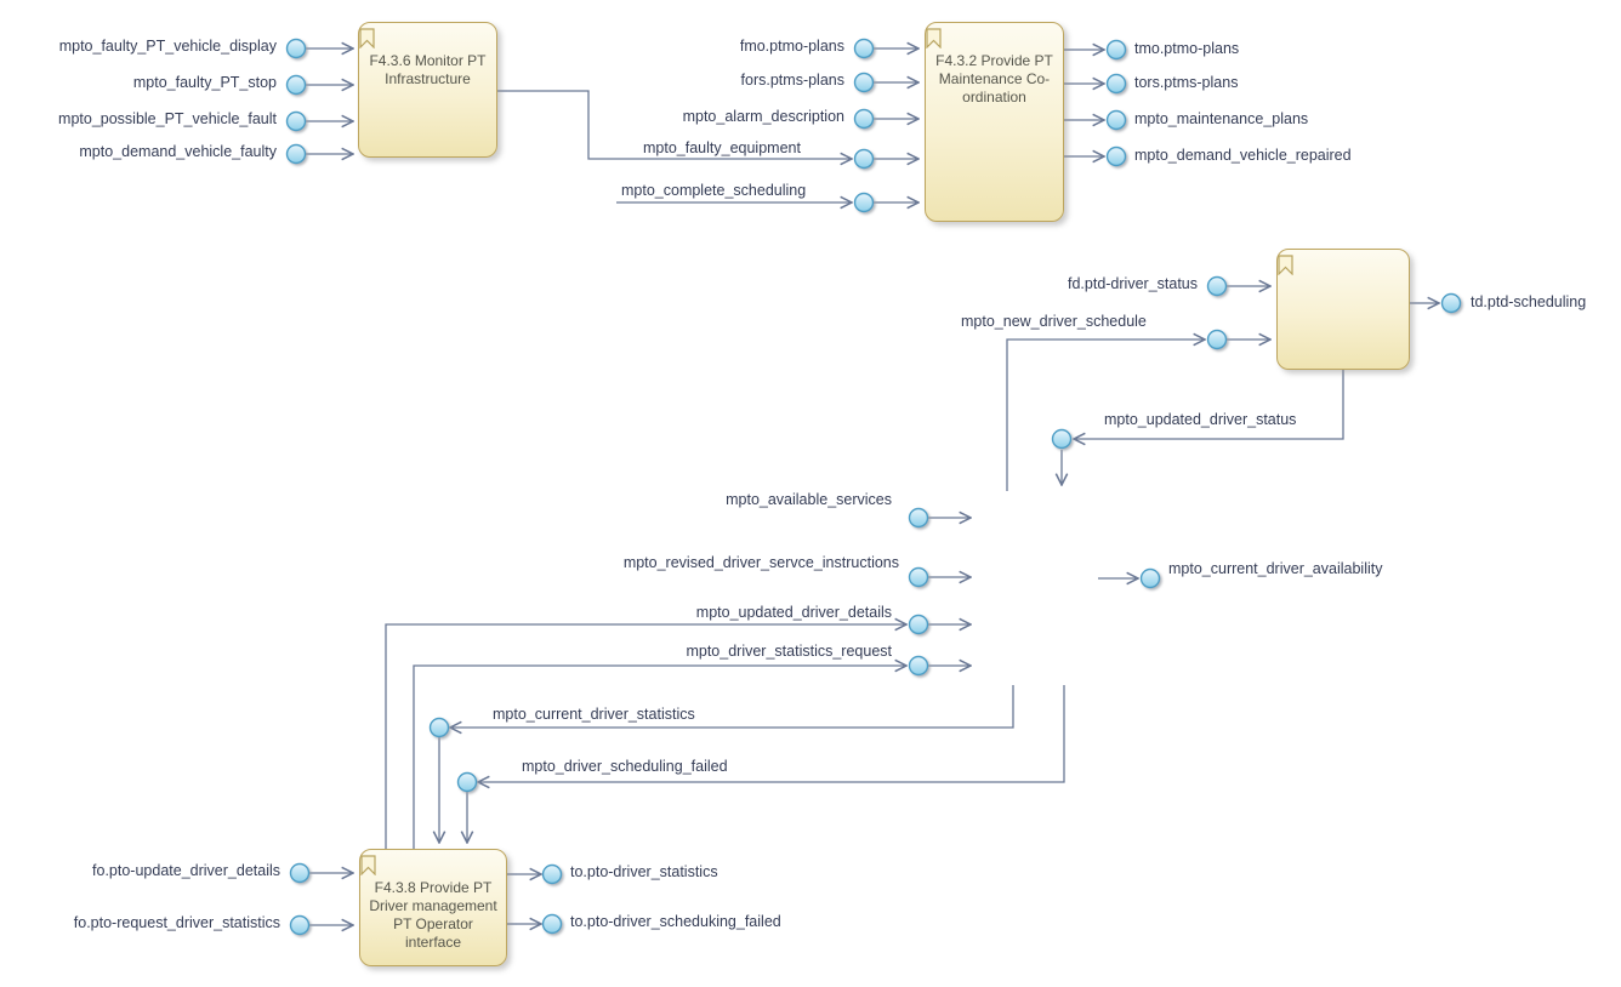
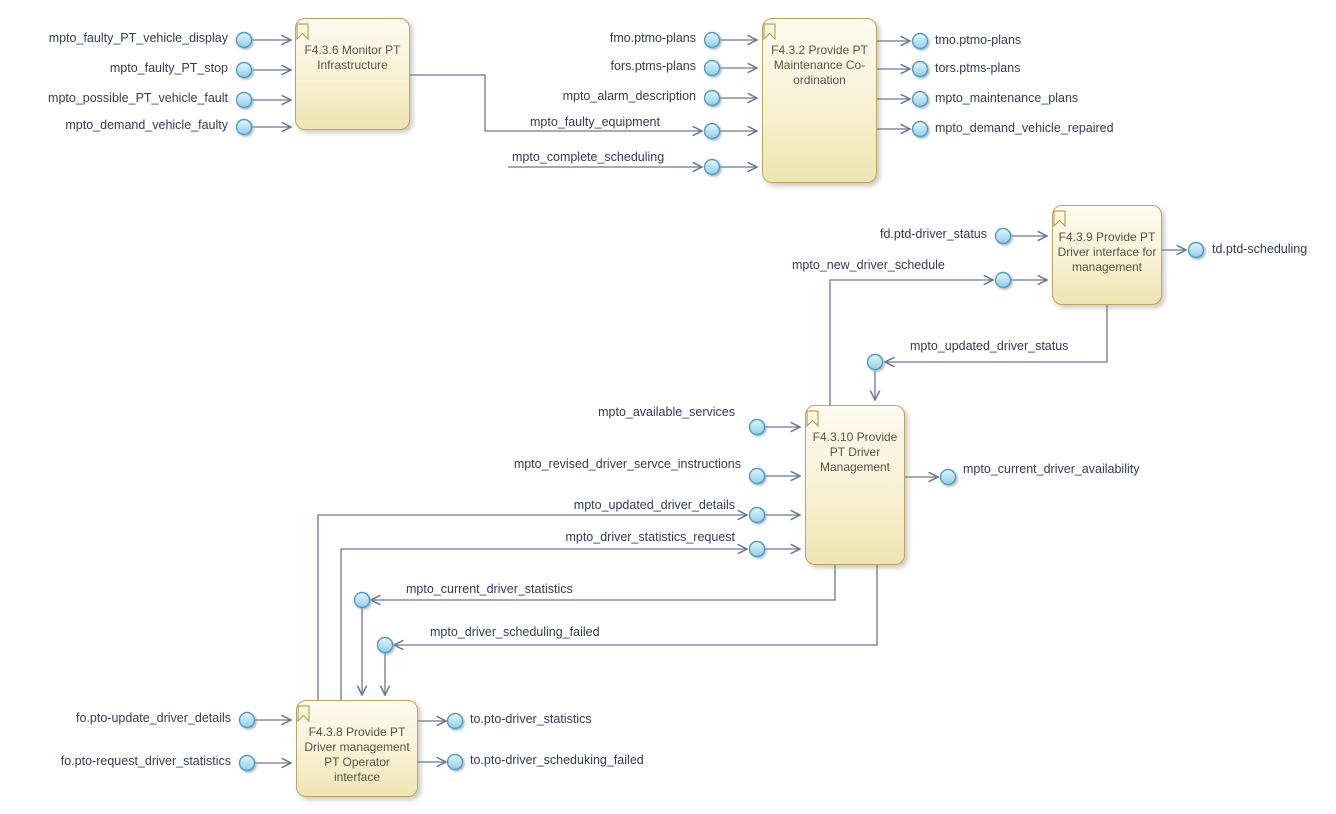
  F4.3.6 Monitor PT Infrastructure
  F4.3.2 Provide PT Maintenance Co-ordination
+ F4.3.9 Provide PT Driver interface for management
+ F4.3.10 Provide PT Driver Management
  F4.3.8 Provide PT Driver management PT Operator interface
  mpto_faulty_PT_vehicle_display
  mpto_faulty_PT_stop
  mpto_possible_PT_vehicle_fault
  mpto_demand_vehicle_faulty
  fmo.ptmo-plans
  fors.ptms-plans
  mpto_alarm_description
  mpto_faulty_equipment
  mpto_complete_scheduling
  tmo.ptmo-plans
  tors.ptms-plans
  mpto_maintenance_plans
  mpto_demand_vehicle_repaired
  fd.ptd-driver_status
  mpto_new_driver_schedule
  td.ptd-scheduling
  mpto_updated_driver_status
  mpto_available_services
  mpto_revised_driver_servce_instructions
  mpto_updated_driver_details
  mpto_driver_statistics_request
  mpto_current_driver_availability
  mpto_current_driver_statistics
  mpto_driver_scheduling_failed
  fo.pto-update_driver_details
  fo.pto-request_driver_statistics
  to.pto-driver_statistics
  to.pto-driver_scheduking_failed
